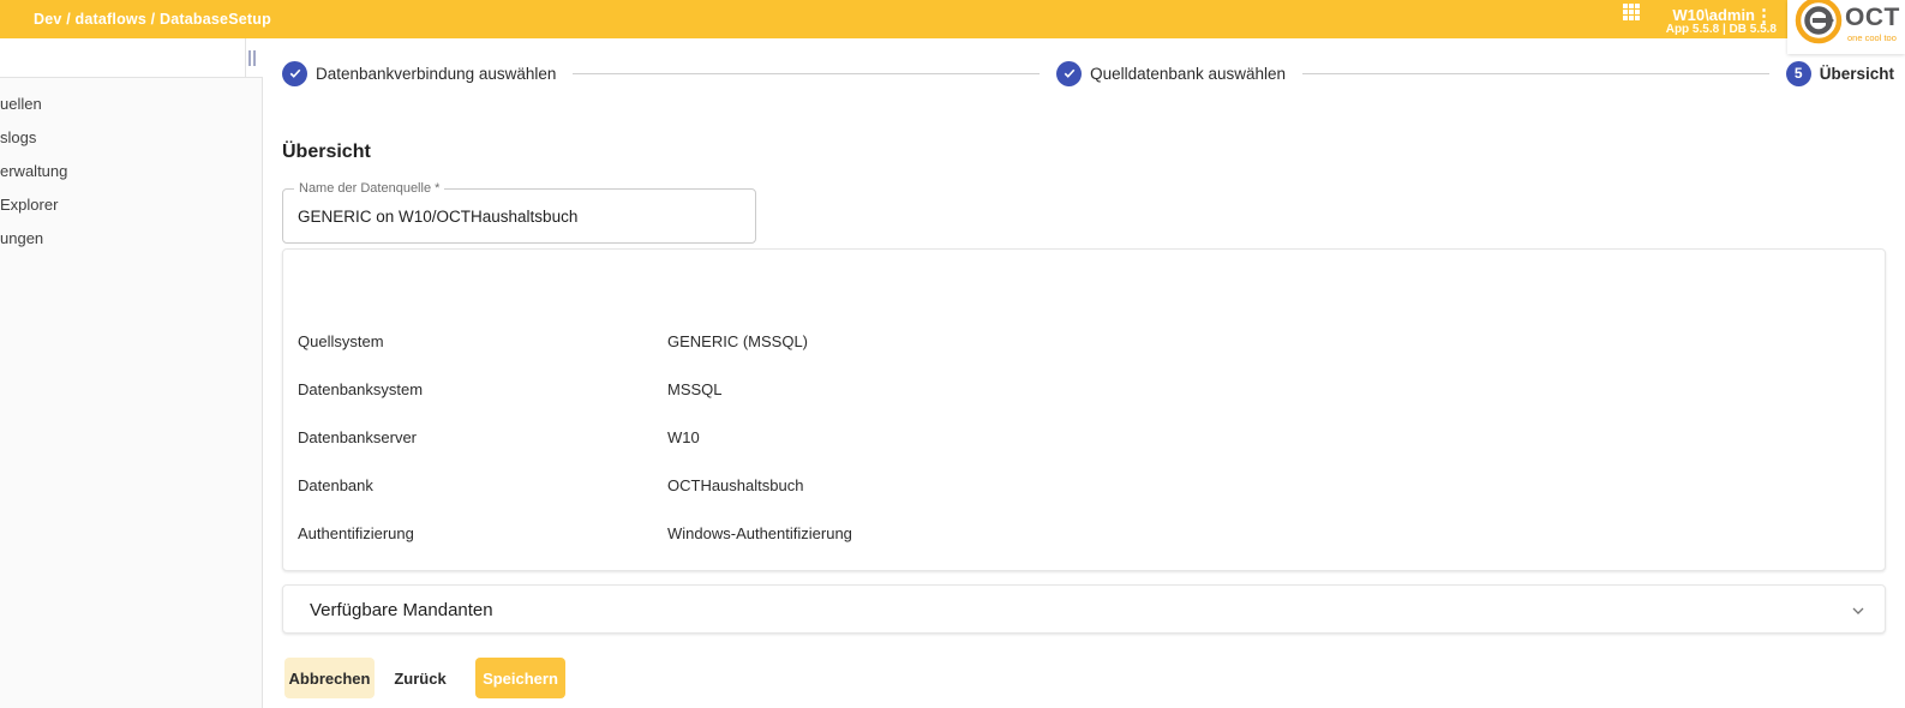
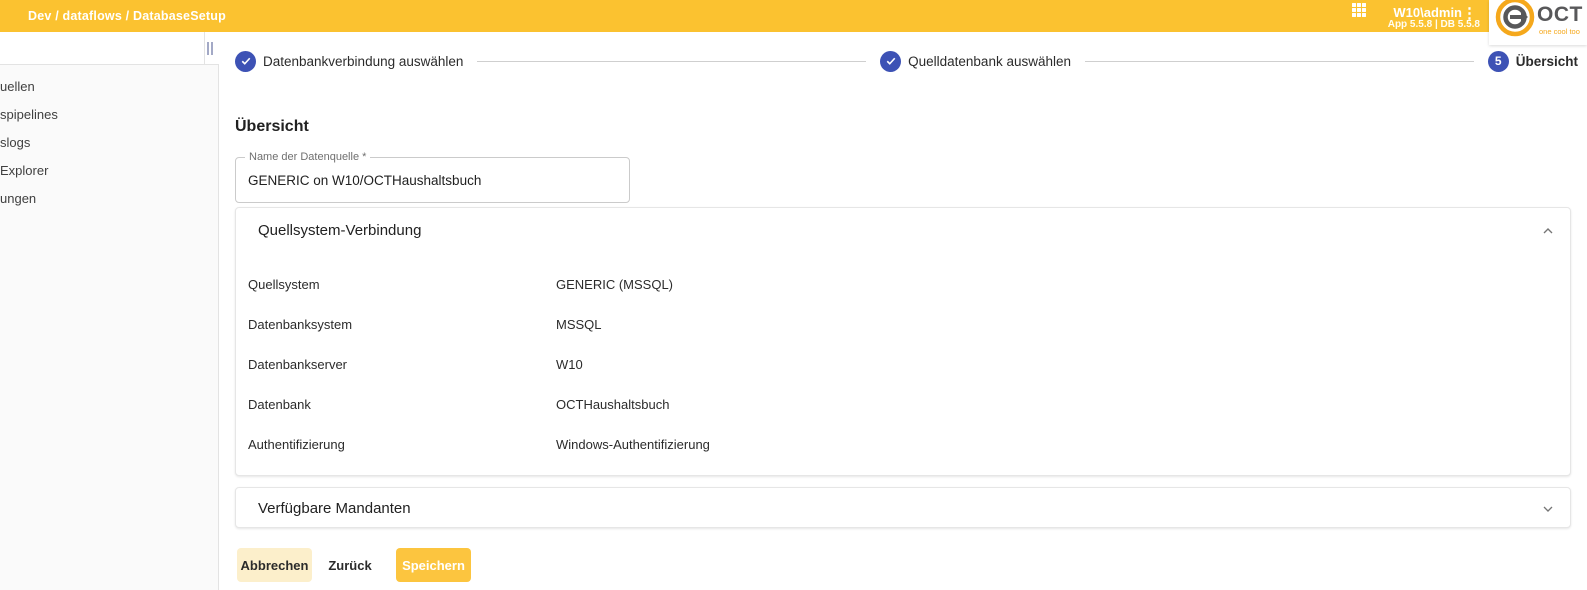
  Dev / dataflows / DatabaseSetup
  W10\admin
  ⋮
  App 5.5.8 | DB 5.5.8
  OCT
  one cool too
  uellen
+ spipelines
  slogs
- erwaltung
  Explorer
  ungen
  Datenbankverbindung auswählen
  Quelldatenbank auswählen
  5
  Übersicht
  Übersicht
  Name der Datenquelle *
  GENERIC on W10/OCTHaushaltsbuch
+ Quellsystem-Verbindung
  Quellsystem
  GENERIC (MSSQL)
  Datenbanksystem
  MSSQL
  Datenbankserver
  W10
  Datenbank
  OCTHaushaltsbuch
  Authentifizierung
  Windows-Authentifizierung
  Verfügbare Mandanten
  Abbrechen
  Zurück
  Speichern
